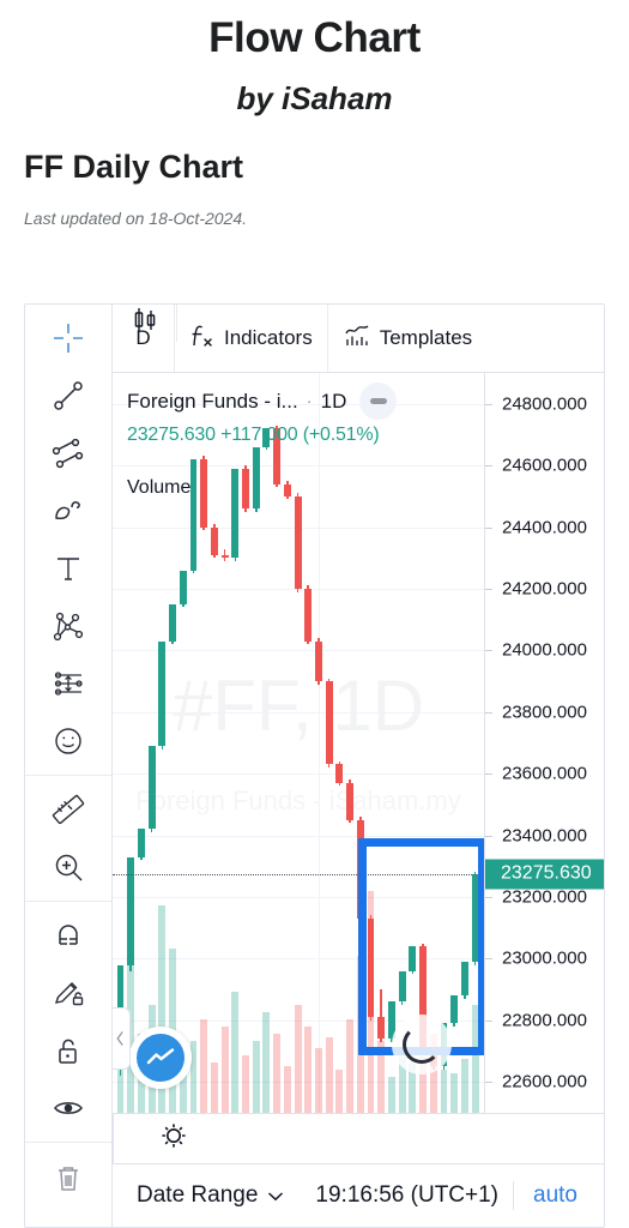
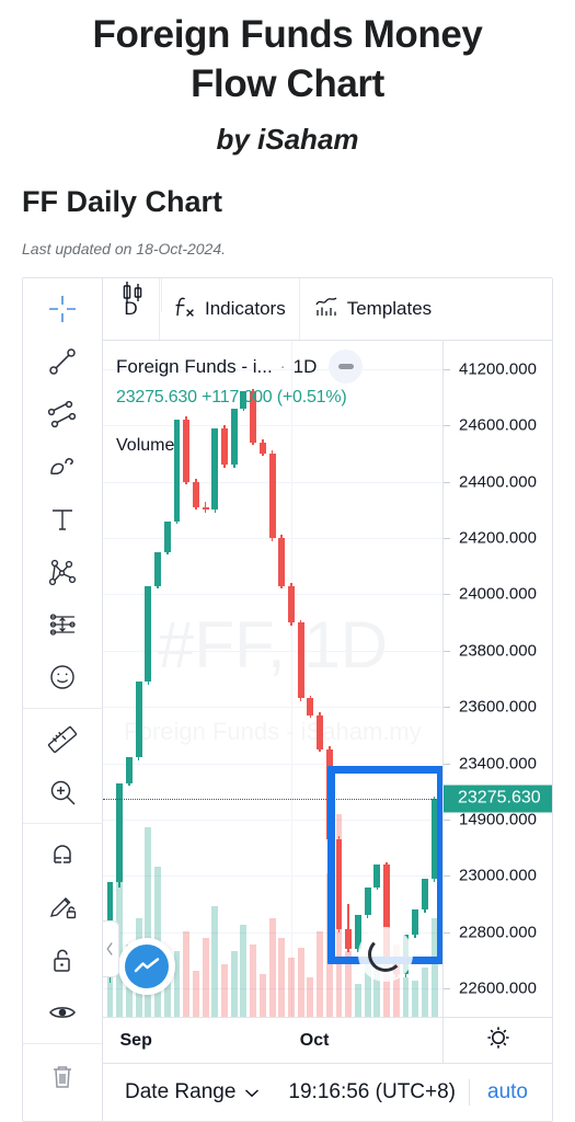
+ Foreign Funds Money
  Flow Chart
  by iSaham
  FF Daily Chart
  Last updated on 18-Oct-2024.
  D
  Indicators
  Templates
  #FF, 1D
  Foreign Funds - iSaham.my
  Foreign Funds - i...
  ·
  1D
  23275.630 +117.000 (+0.51%)
  Volume
- 24800.000
+ 41200.000
  24600.000
  24400.000
  24200.000
  24000.000
  23800.000
  23600.000
  23400.000
- 23200.000
+ 14900.000
  23000.000
  22800.000
  22600.000
  23275.630
+ Sep
+ Oct
  Date Range
- 19:16:56 (UTC+1)
+ 19:16:56 (UTC+8)
  auto
